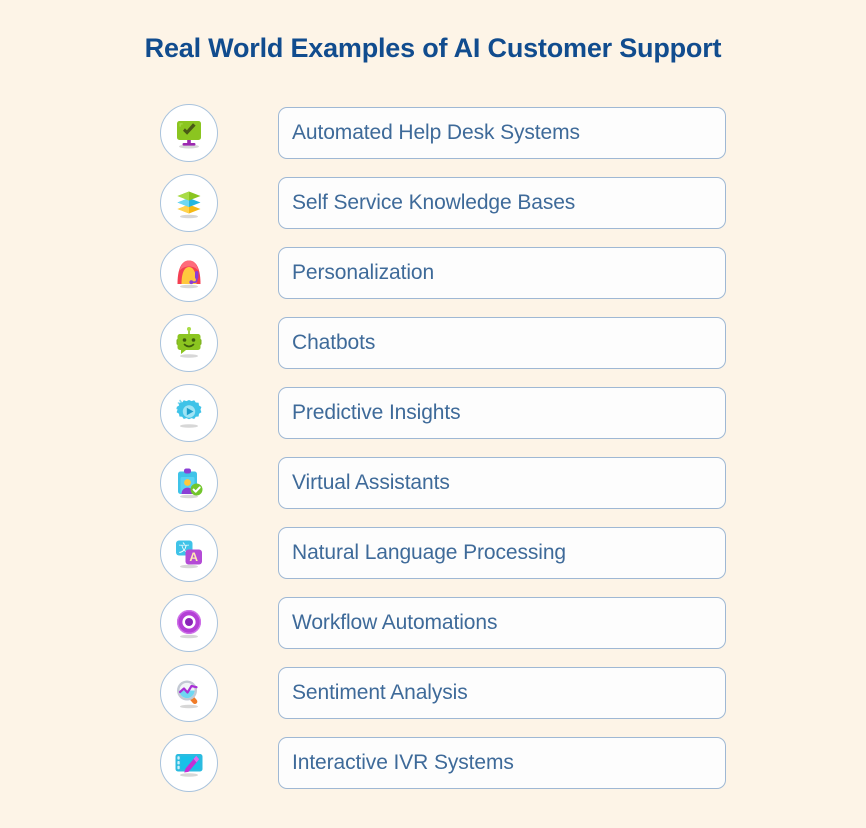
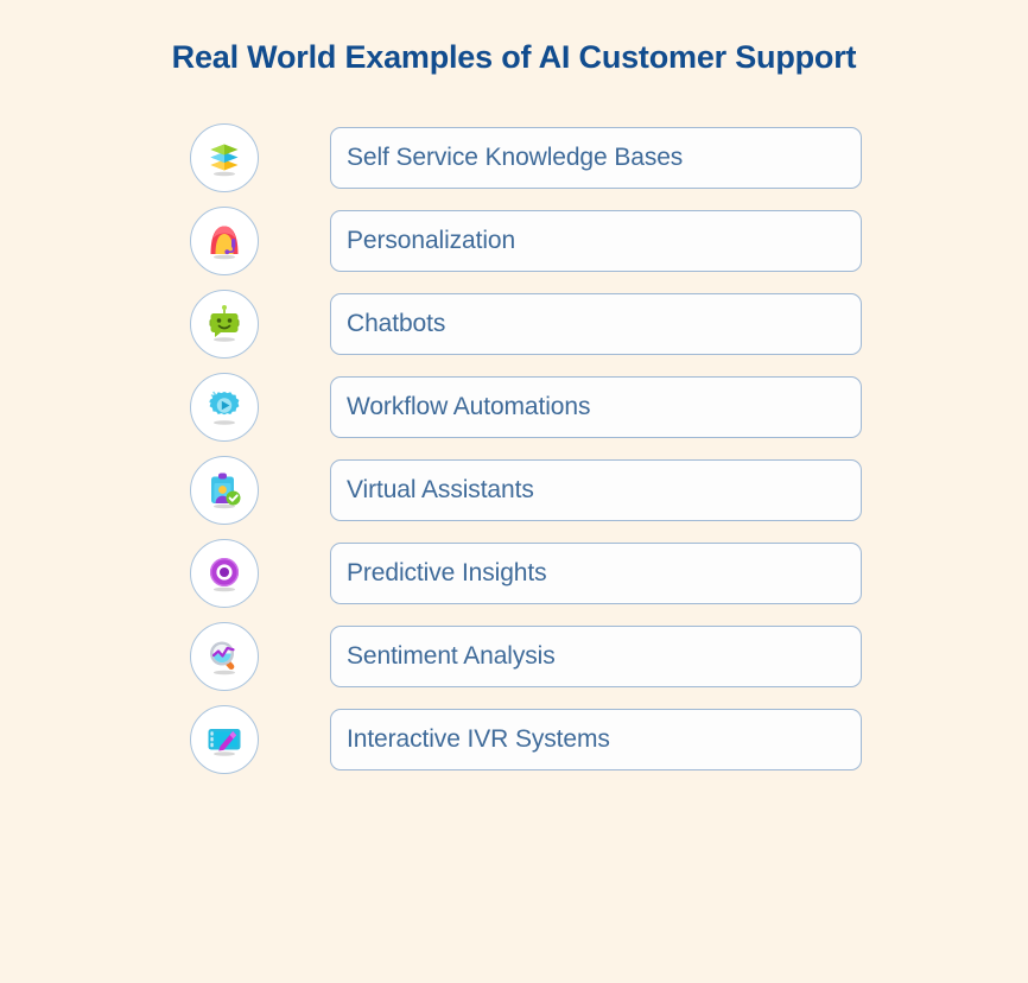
  Real World Examples of AI Customer Support
- Automated Help Desk Systems
  Self Service Knowledge Bases
  Personalization
  Chatbots
- Predictive Insights
+ Workflow Automations
  Virtual Assistants
- 文
- A
- Natural Language Processing
- Workflow Automations
+ Predictive Insights
  Sentiment Analysis
  Interactive IVR Systems
